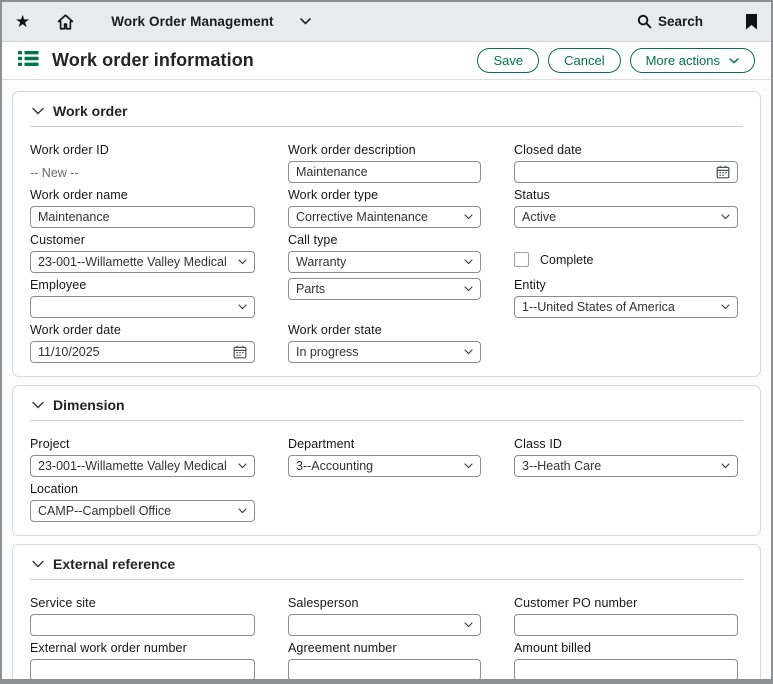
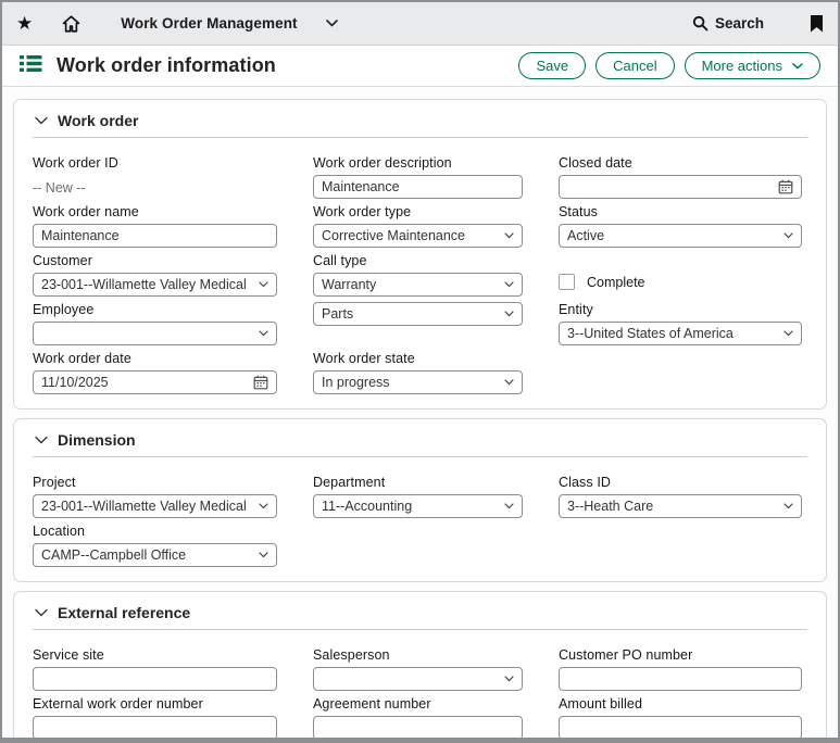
  ★
  Work Order Management
  Search
  Work order information
  Save
  Cancel
  More actions
  Work order
  Work order ID
  -- New --
  Work order description
  Maintenance
  Closed date
  Work order name
  Maintenance
  Work order type
  Corrective Maintenance
  Status
  Active
  Customer
  23-001--Willamette Valley Medical
  Call type
  Warranty
  Complete
  Employee
  Parts
  Entity
- 1--United States of America
+ 3--United States of America
  Work order date
  11/10/2025
  Work order state
  In progress
  Dimension
  Project
  23-001--Willamette Valley Medical
  Department
- 3--Accounting
+ 11--Accounting
  Class ID
  3--Heath Care
  Location
  CAMP--Campbell Office
  External reference
  Service site
  Salesperson
  Customer PO number
  External work order number
  Agreement number
  Amount billed
